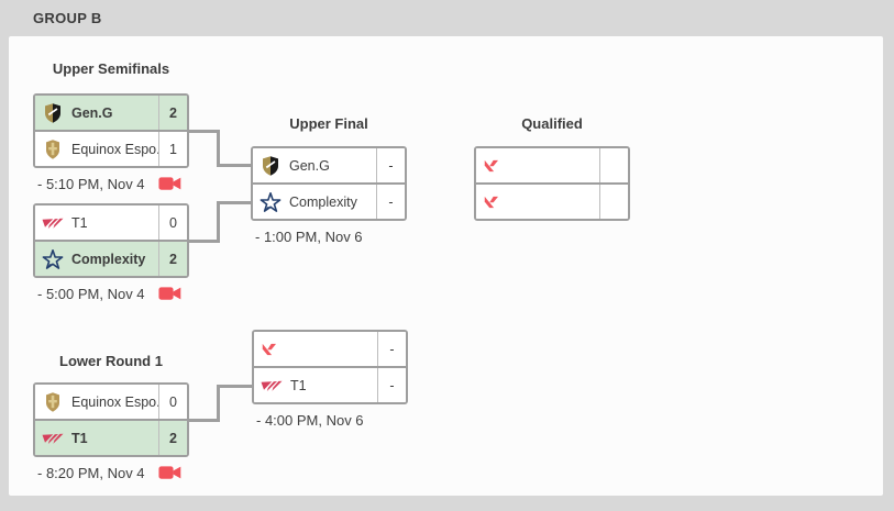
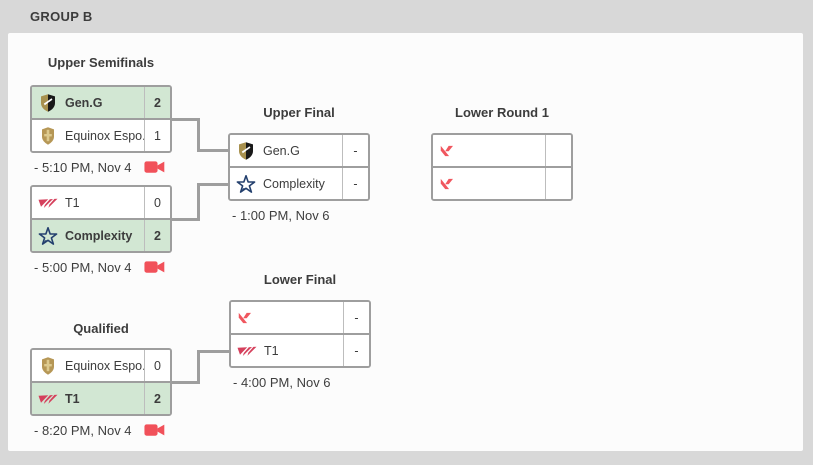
  GROUP B
  Upper Semifinals
  Upper Final
- Qualified
+ Lower Round 1
+ Lower Final
- Lower Round 1
+ Qualified
  Gen.G
  2
  Equinox Espo.
  1
  - 5:10 PM, Nov 4
  T1
  0
  Complexity
  2
  - 5:00 PM, Nov 4
  Gen.G
  -
  Complexity
  -
  - 1:00 PM, Nov 6
  -
  T1
  -
  - 4:00 PM, Nov 6
  Equinox Espo.
  0
  T1
  2
  - 8:20 PM, Nov 4
